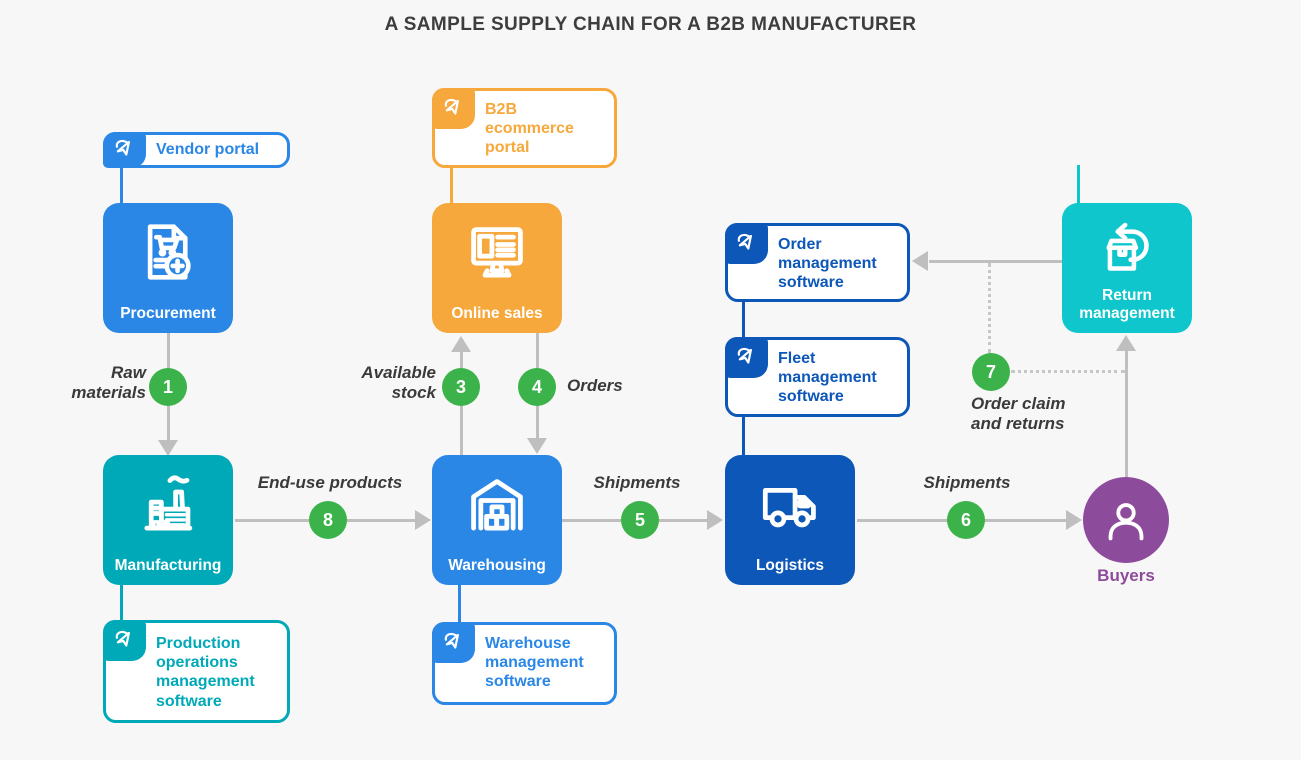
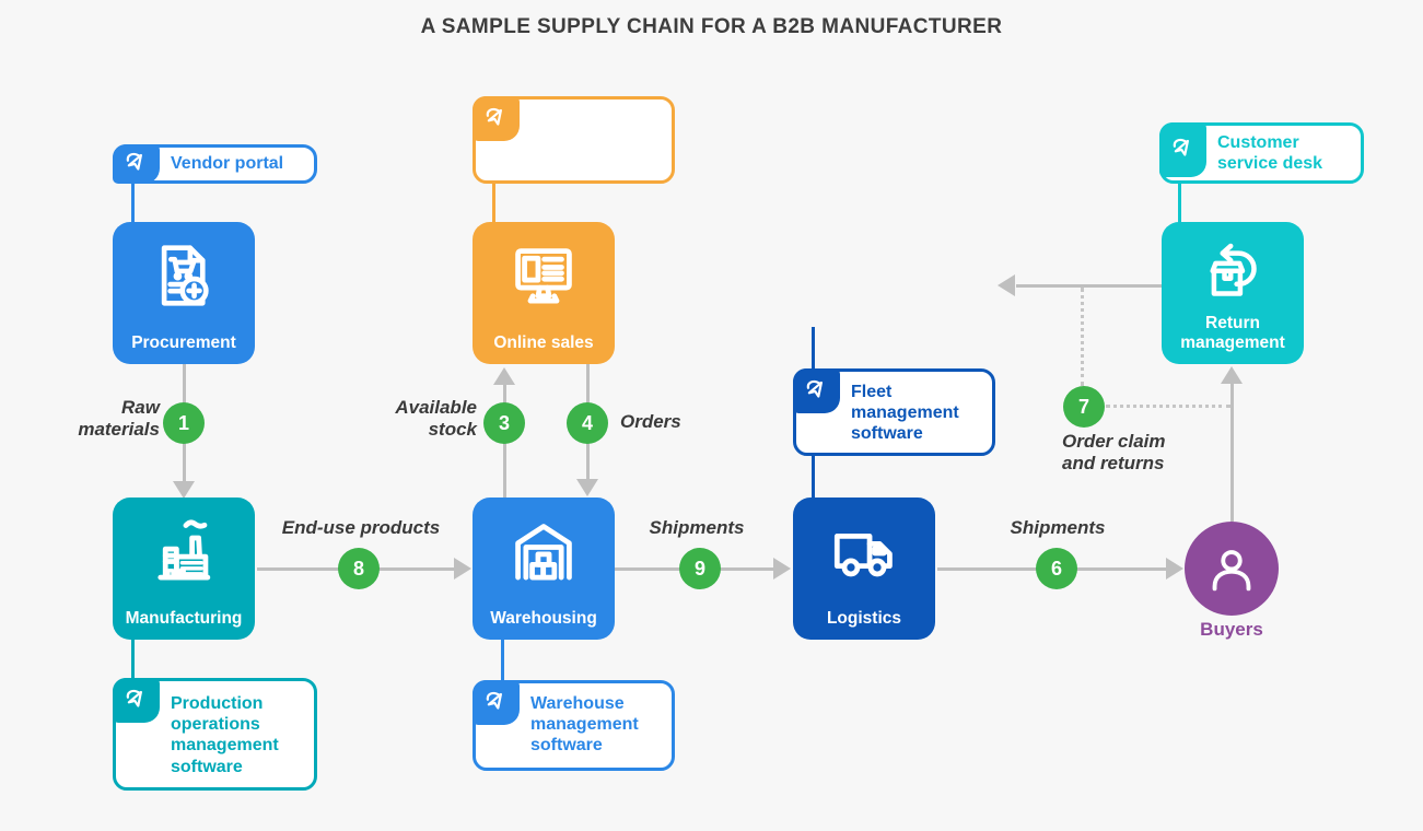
  A SAMPLE SUPPLY CHAIN FOR A B2B MANUFACTURER
  Procurement
  Online sales
  Manufacturing
  Warehousing
  Logistics
  Return management
  Buyers
  Vendor portal
- B2B ecommerce portal
- Order management software
  Fleet management software
+ Customer service desk
  Production operations management software
  Warehouse management software
  1
  Raw materials
  8
  End-use products
  3
  Available stock
  4
  Orders
- 5
+ 9
  Shipments
  6
  Shipments
  7
  Order claim and returns
